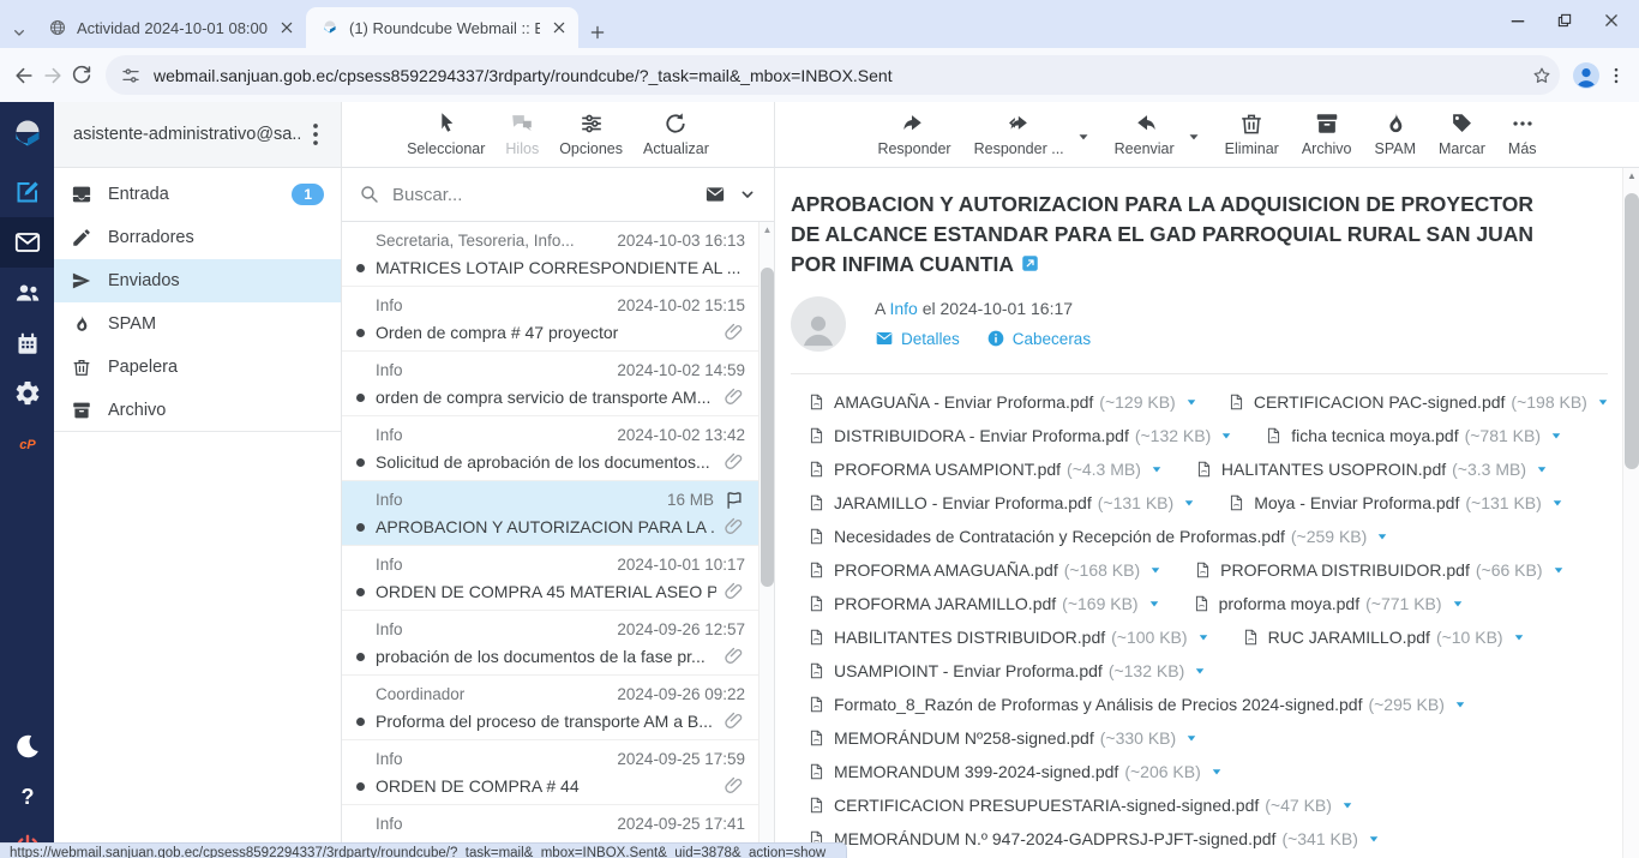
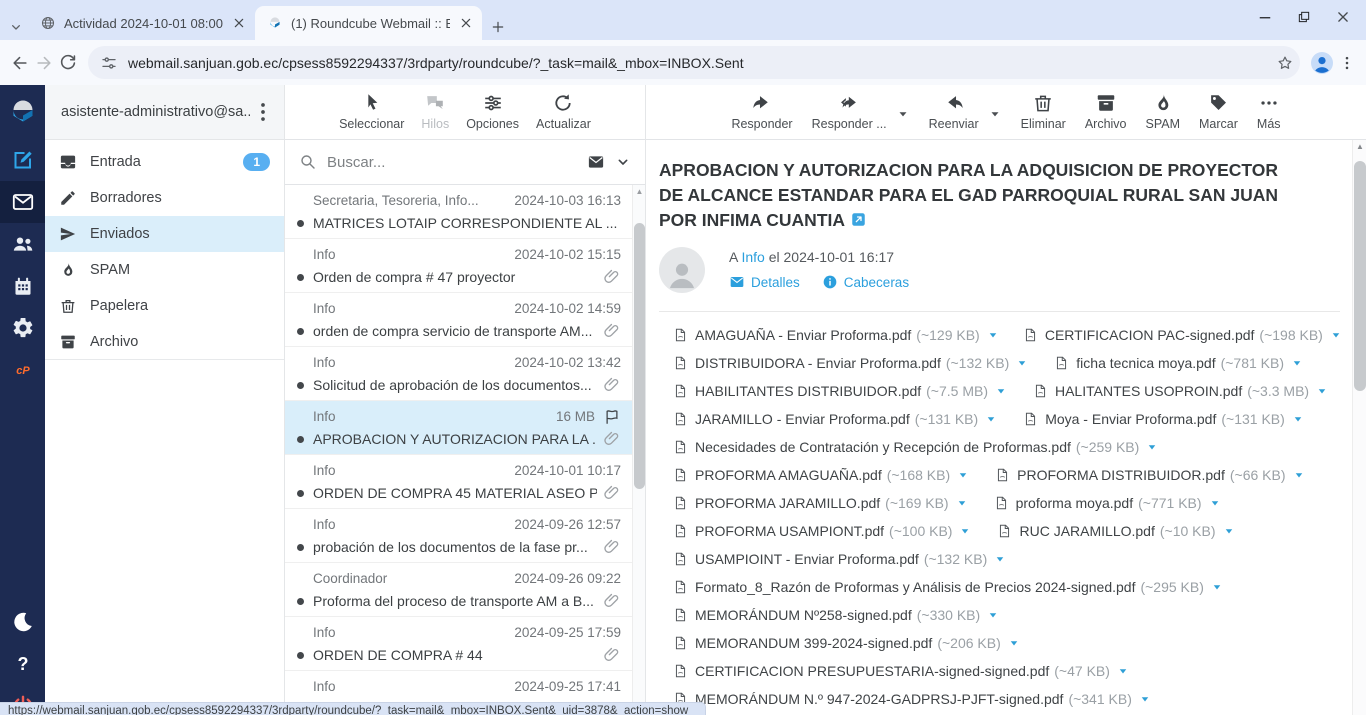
  Actividad 2024-10-01 08:00
  (1) Roundcube Webmail :: E
  webmail.sanjuan.gob.ec/cpsess8592294337/3rdparty/roundcube/?_task=mail&_mbox=INBOX.Sent
  cP
  ?
  asistente-administrativo@sa..
  Entrada
  1
  Borradores
  Enviados
  SPAM
  Papelera
  Archivo
  Seleccionar
  Hilos
  Opciones
  Actualizar
  Buscar...
  Secretaria, Tesoreria, Info...
  2024-10-03 16:13
  MATRICES LOTAIP CORRESPONDIENTE AL ...
  Info
  2024-10-02 15:15
  Orden de compra # 47 proyector
  Info
  2024-10-02 14:59
  orden de compra servicio de transporte AM...
  Info
  2024-10-02 13:42
  Solicitud de aprobación de los documentos...
  Info
  16 MB
  APROBACION Y AUTORIZACION PARA LA .
  Info
  2024-10-01 10:17
  ORDEN DE COMPRA 45 MATERIAL ASEO P
  Info
  2024-09-26 12:57
  probación de los documentos de la fase pr...
  Coordinador
  2024-09-26 09:22
  Proforma del proceso de transporte AM a B...
  Info
  2024-09-25 17:59
  ORDEN DE COMPRA # 44
  Info
  2024-09-25 17:41
  ▲
  Responder
  Responder ...
  Reenviar
  Eliminar
  Archivo
  SPAM
  Marcar
  Más
  APROBACION Y AUTORIZACION PARA LA ADQUISICION DE PROYECTOR DE ALCANCE ESTANDAR PARA EL GAD PARROQUIAL RURAL SAN JUAN POR INFIMA CUANTIA
  A Info el 2024-10-01 16:17
  Detalles
  Cabeceras
  AMAGUAÑA - Enviar Proforma.pdf
  (~129 KB)
  CERTIFICACION PAC-signed.pdf
  (~198 KB)
  DISTRIBUIDORA - Enviar Proforma.pdf
  (~132 KB)
  ficha tecnica moya.pdf
  (~781 KB)
- PROFORMA USAMPIONT.pdf
+ HABILITANTES DISTRIBUIDOR.pdf
- (~4.3 MB)
+ (~7.5 MB)
  HALITANTES USOPROIN.pdf
  (~3.3 MB)
  JARAMILLO - Enviar Proforma.pdf
  (~131 KB)
  Moya - Enviar Proforma.pdf
  (~131 KB)
  Necesidades de Contratación y Recepción de Proformas.pdf
  (~259 KB)
  PROFORMA AMAGUAÑA.pdf
  (~168 KB)
  PROFORMA DISTRIBUIDOR.pdf
  (~66 KB)
  PROFORMA JARAMILLO.pdf
  (~169 KB)
  proforma moya.pdf
  (~771 KB)
- HABILITANTES DISTRIBUIDOR.pdf
+ PROFORMA USAMPIONT.pdf
  (~100 KB)
  RUC JARAMILLO.pdf
  (~10 KB)
  USAMPIOINT - Enviar Proforma.pdf
  (~132 KB)
  Formato_8_Razón de Proformas y Análisis de Precios 2024-signed.pdf
  (~295 KB)
  MEMORÁNDUM Nº258-signed.pdf
  (~330 KB)
  MEMORANDUM 399-2024-signed.pdf
  (~206 KB)
  CERTIFICACION PRESUPUESTARIA-signed-signed.pdf
  (~47 KB)
  MEMORÁNDUM N.º 947-2024-GADPRSJ-PJFT-signed.pdf
  (~341 KB)
  ▲
  https://webmail.sanjuan.gob.ec/cpsess8592294337/3rdparty/roundcube/?_task=mail&_mbox=INBOX.Sent&_uid=3878&_action=show
